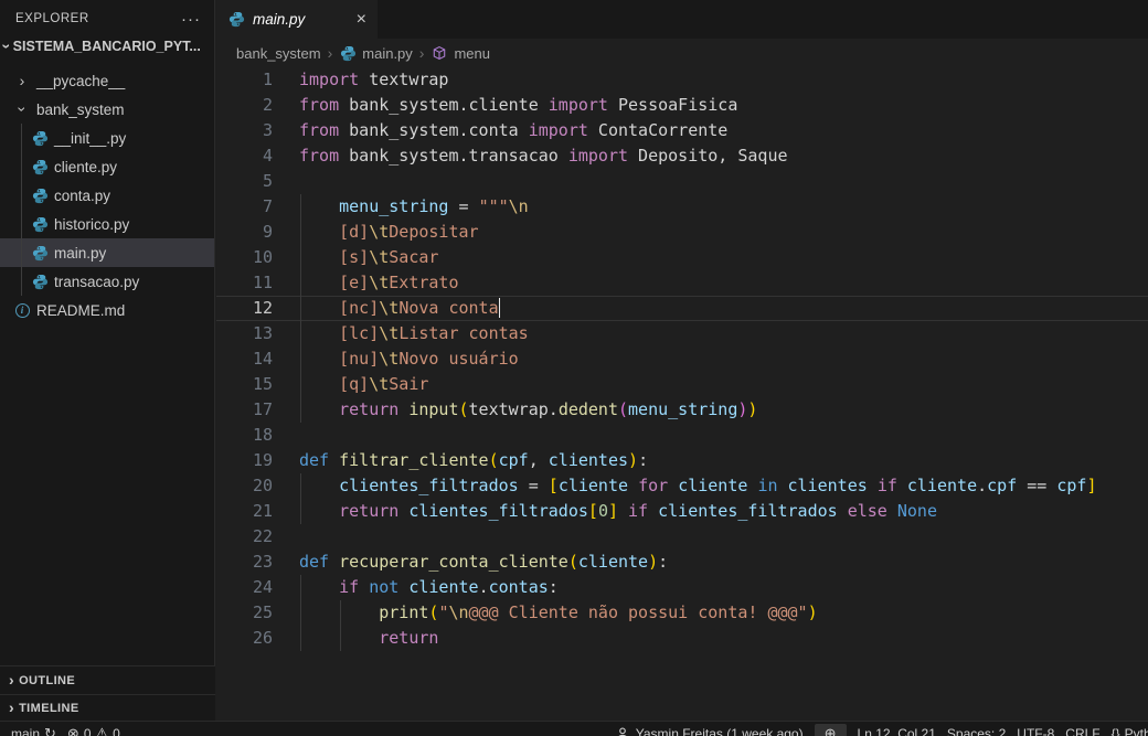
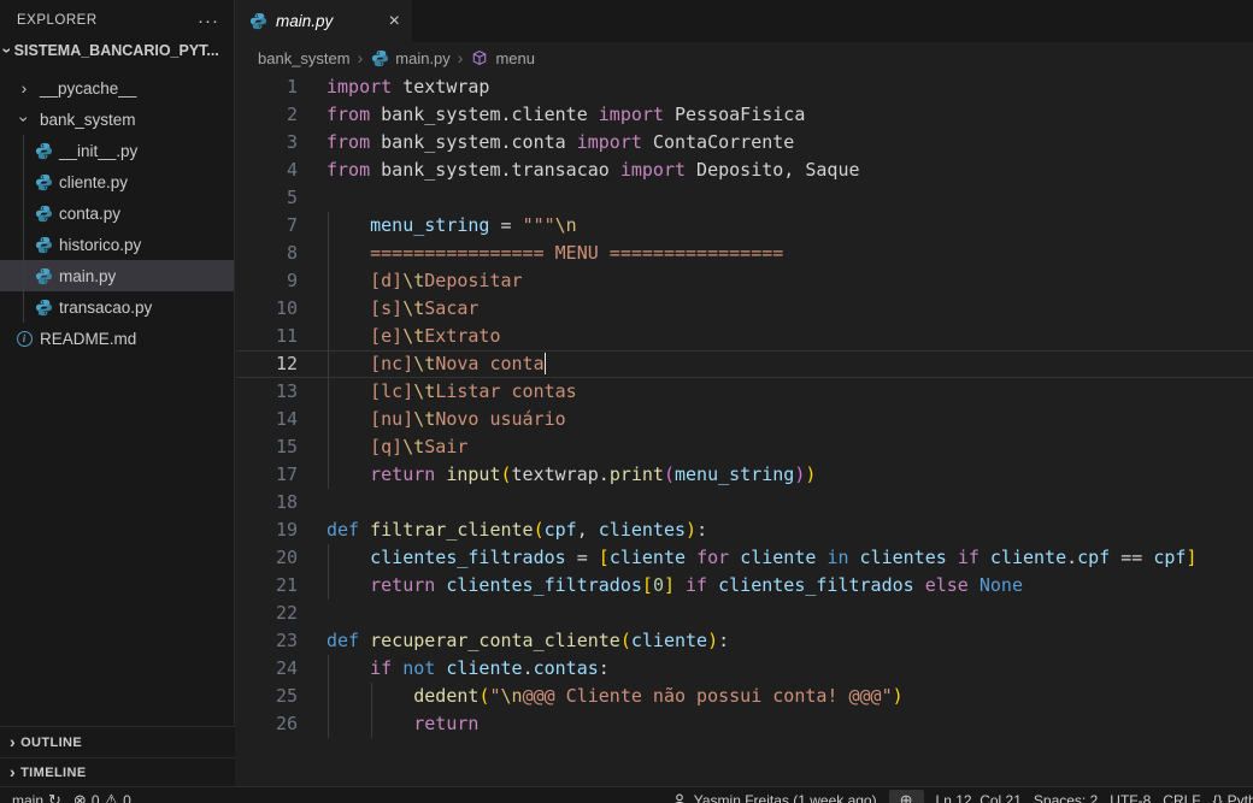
  EXPLORER
  ···
  SISTEMA_BANCARIO_PYT...
  ›
  __pycache__
  bank_system
  __init__.py
  cliente.py
  conta.py
  historico.py
  main.py
  transacao.py
  i
  README.md
  ›
  OUTLINE
  ›
  TIMELINE
  main.py
  ×
  bank_system
  ›
  main.py
  ›
  menu
  1
  import textwrap
  2
  from bank_system.cliente import PessoaFisica
  3
  from bank_system.conta import ContaCorrente
  4
  from bank_system.transacao import Deposito, Saque
  5
  7
  menu_string = """\n
+ 8
+ ================ MENU ================
  9
  [d]\tDepositar
  10
  [s]\tSacar
  11
  [e]\tExtrato
  12
  [nc]\tNova conta
  13
  [lc]\tListar contas
  14
  [nu]\tNovo usuário
  15
  [q]\tSair
  17
- return input(textwrap.dedent(menu_string))
+ return input(textwrap.print(menu_string))
  18
  19
  def filtrar_cliente(cpf, clientes):
  20
  clientes_filtrados = [cliente for cliente in clientes if cliente.cpf == cpf]
  21
  return clientes_filtrados[0] if clientes_filtrados else None
  22
  23
  def recuperar_conta_cliente(cliente):
  24
  if not cliente.contas:
  25
- print("\n@@@ Cliente não possui conta! @@@")
+ dedent("\n@@@ Cliente não possui conta! @@@")
  26
  return
  main
  ↻
  ⊗
  0
  ⚠
  0
  Yasmin Freitas (1 week ago)
  ⊕
  Ln 12, Col 21
  Spaces: 2
  UTF-8
  CRLF
  {}
